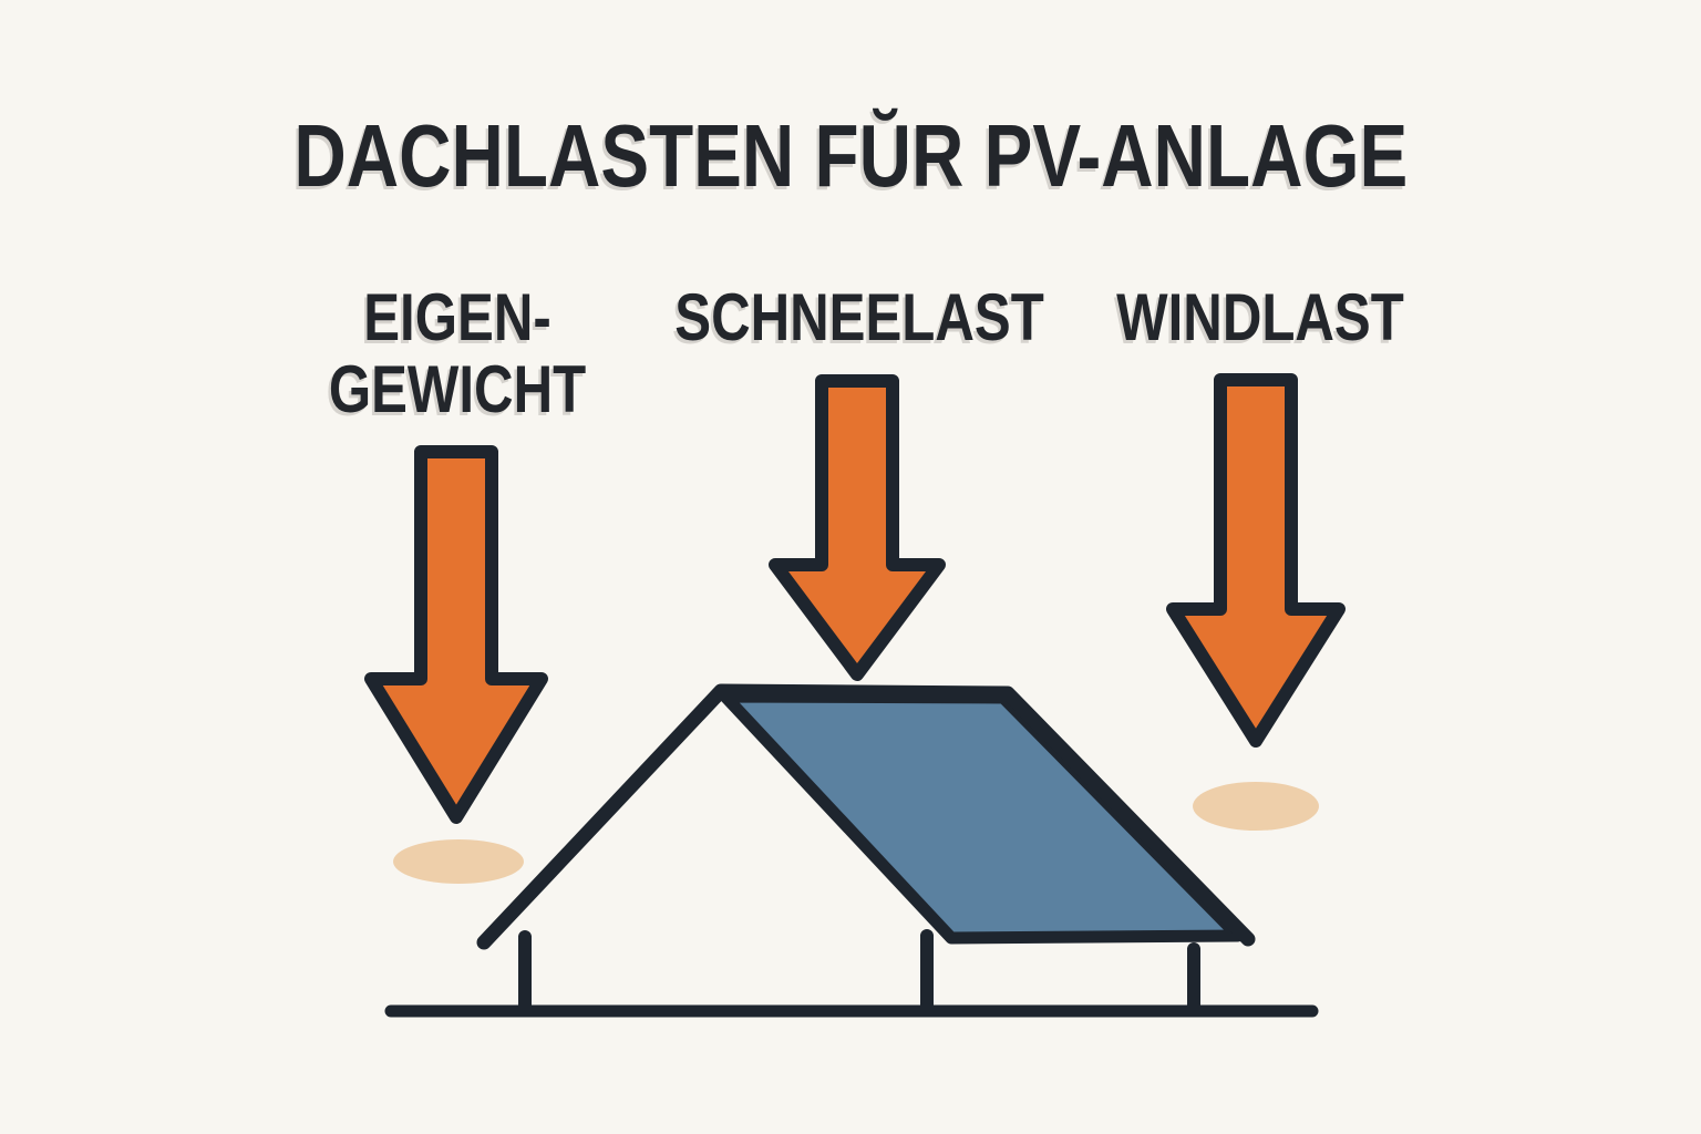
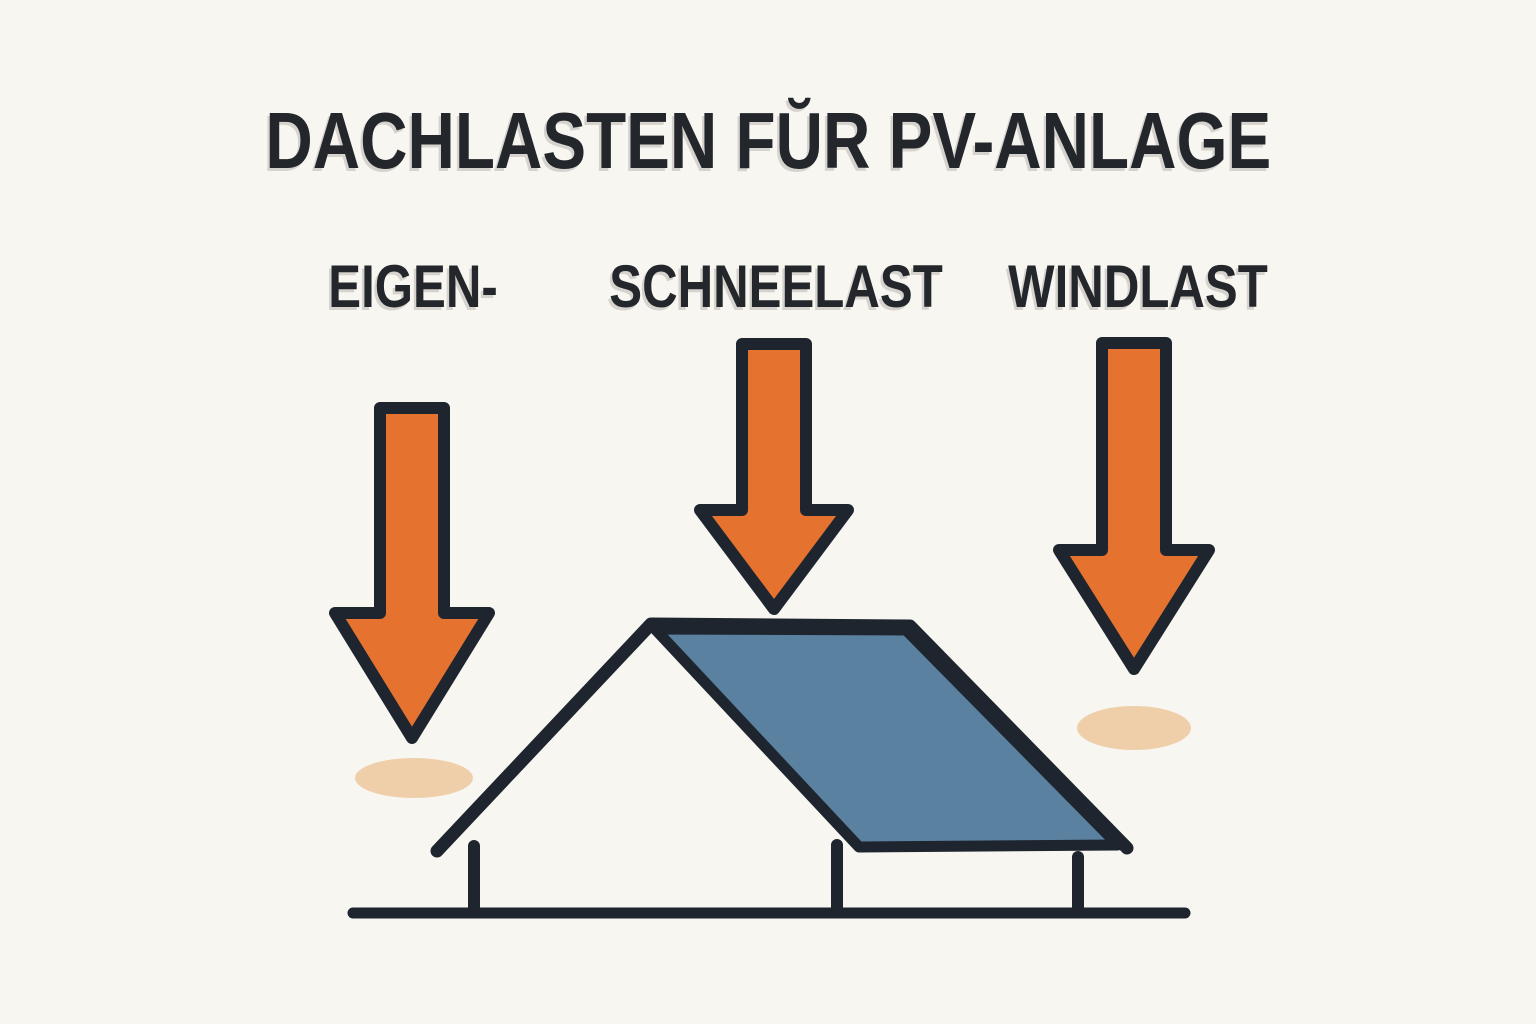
  DACHLASTEN FŬR PV-ANLAGE
  EIGEN-
- GEWICHT
  SCHNEELAST
  WINDLAST
